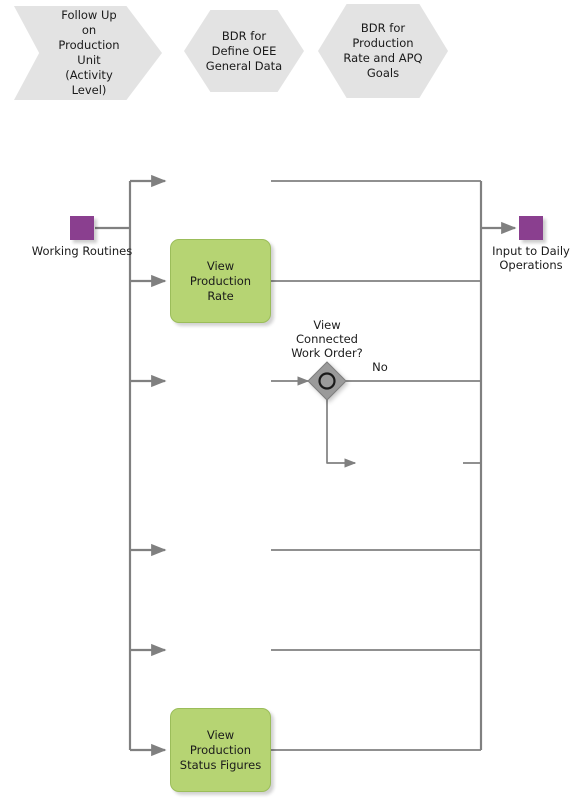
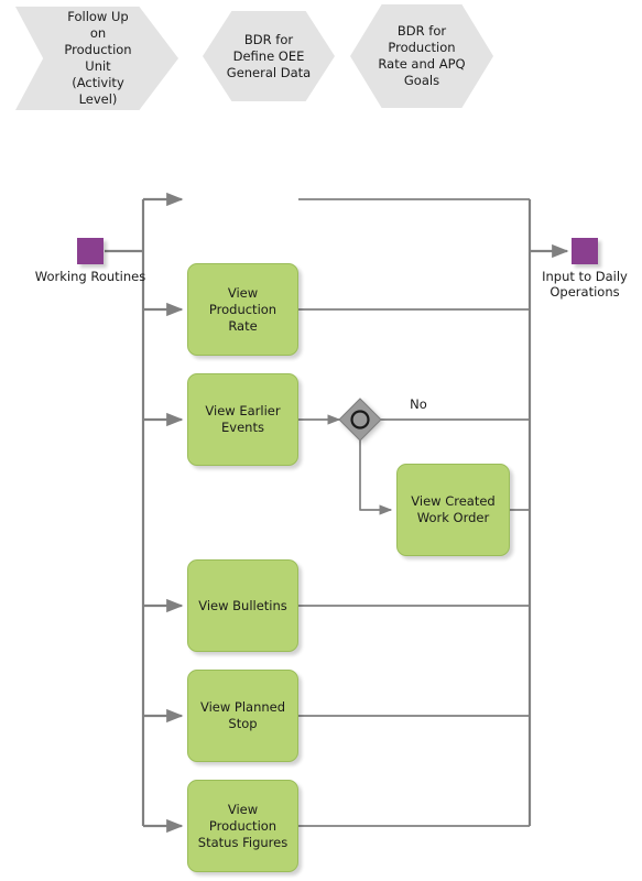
  Follow Up
  on
  Production
  Unit
  (Activity
  Level)
  BDR for
  Define OEE
  General Data
  BDR for
  Production
  Rate and APQ
  Goals
  Working Routines
  Input to Daily Operations
  View Production
  Rate
+ View Earlier
+ Events
+ View Created
+ Work Order
+ View Bulletins
+ View Planned
+ Stop
  View Production
  Status Figures
- View
- Connected
- Work Order?
  No
